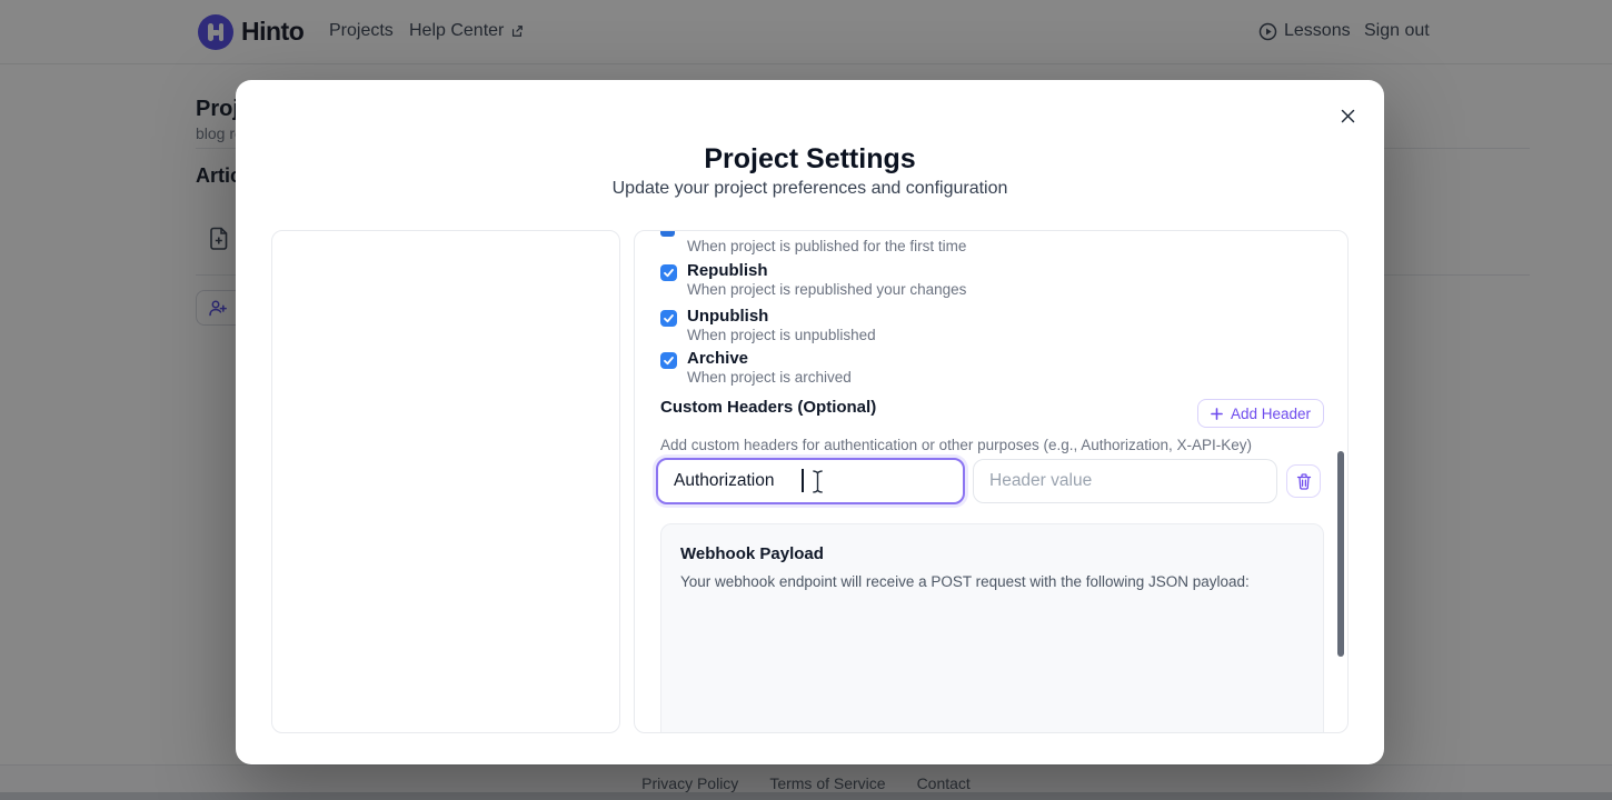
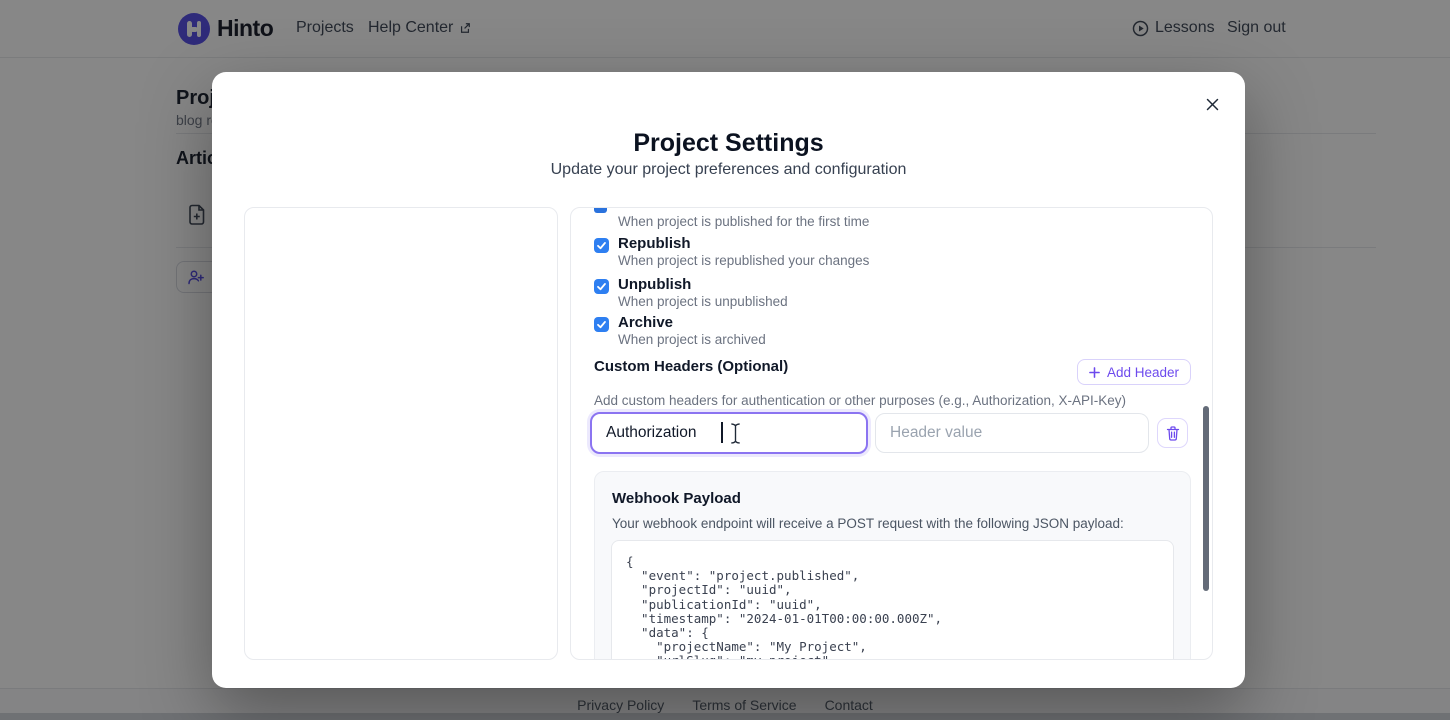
  Hinto
  Projects
  Help Center
  Lessons
  Sign out
  blog r
  Privacy Policy
  Terms of Service
  Contact
  Project Settings
  Update your project preferences and configuration
  When project is published for the first time
  Republish
  When project is republished your changes
  Unpublish
  When project is unpublished
  Archive
  When project is archived
  Custom Headers (Optional)
  Add Header
  Add custom headers for authentication or other purposes (e.g., Authorization, X-API-Key)
  Authorization
  Header value
  Webhook Payload
  Your webhook endpoint will receive a POST request with the following JSON payload:
+ {
+ "event": "project.published",
+ "projectId": "uuid",
+ "publicationId": "uuid",
+ "timestamp": "2024-01-01T00:00:00.000Z",
+ "data": {
+ "projectName": "My Project",
